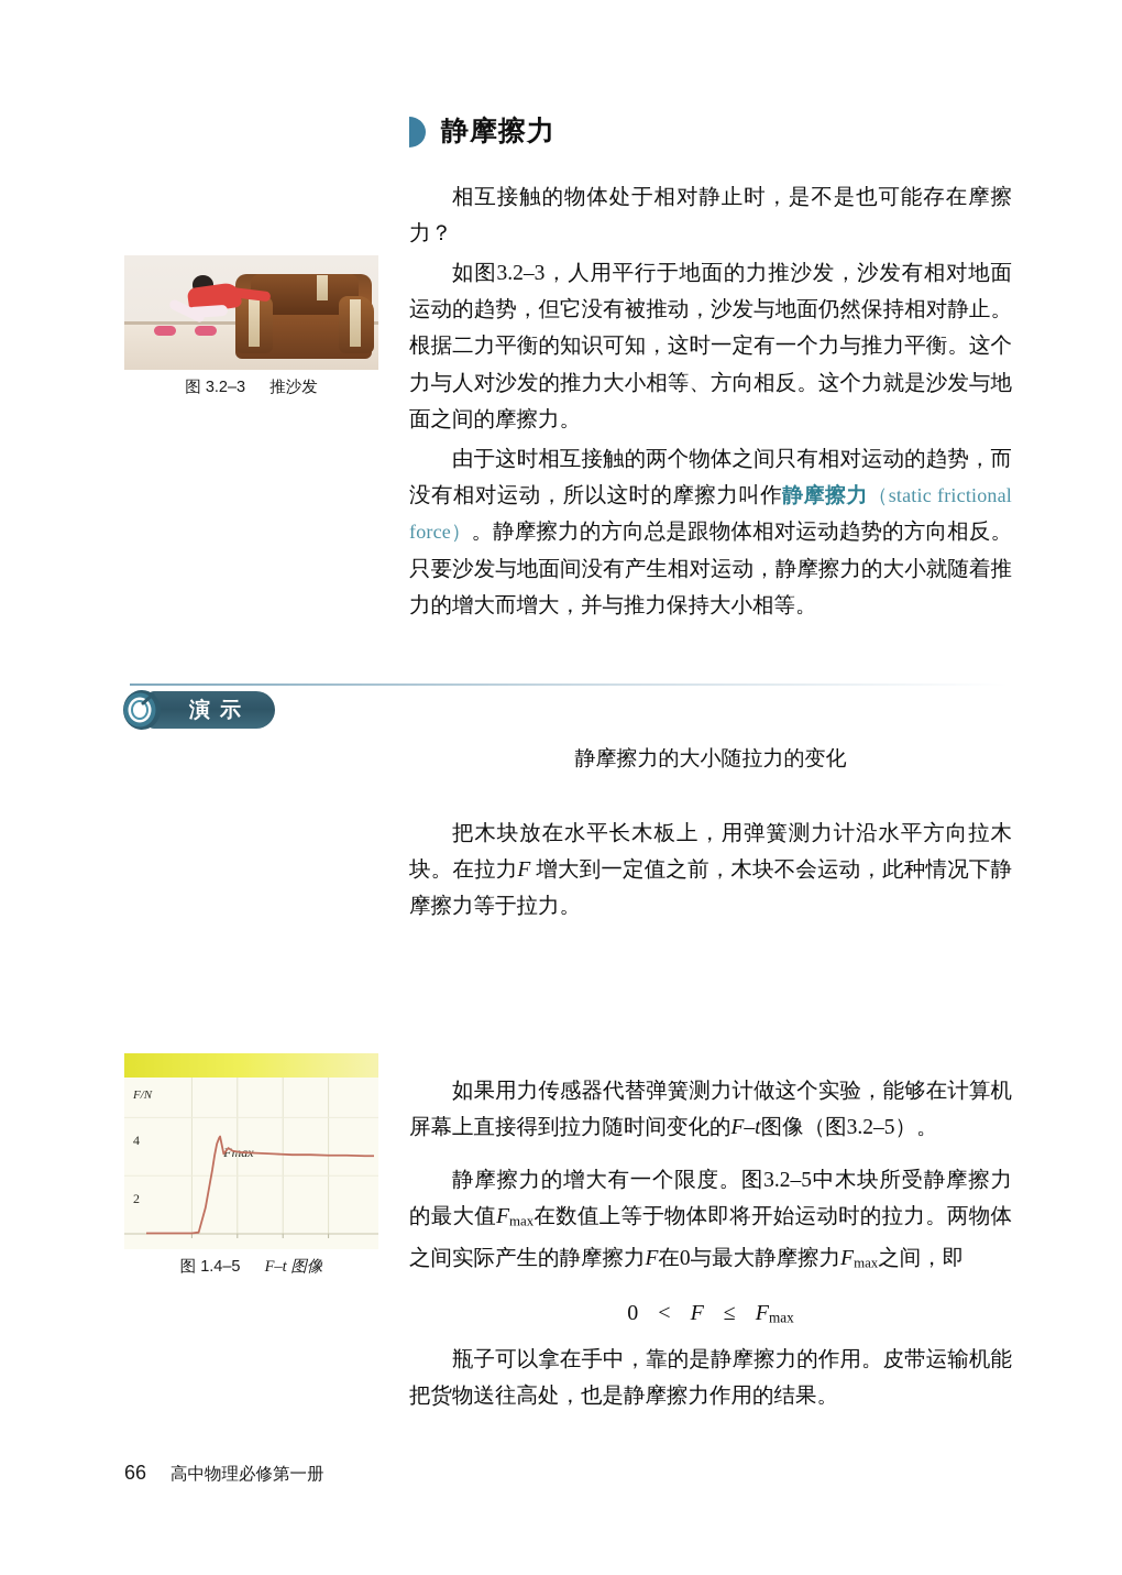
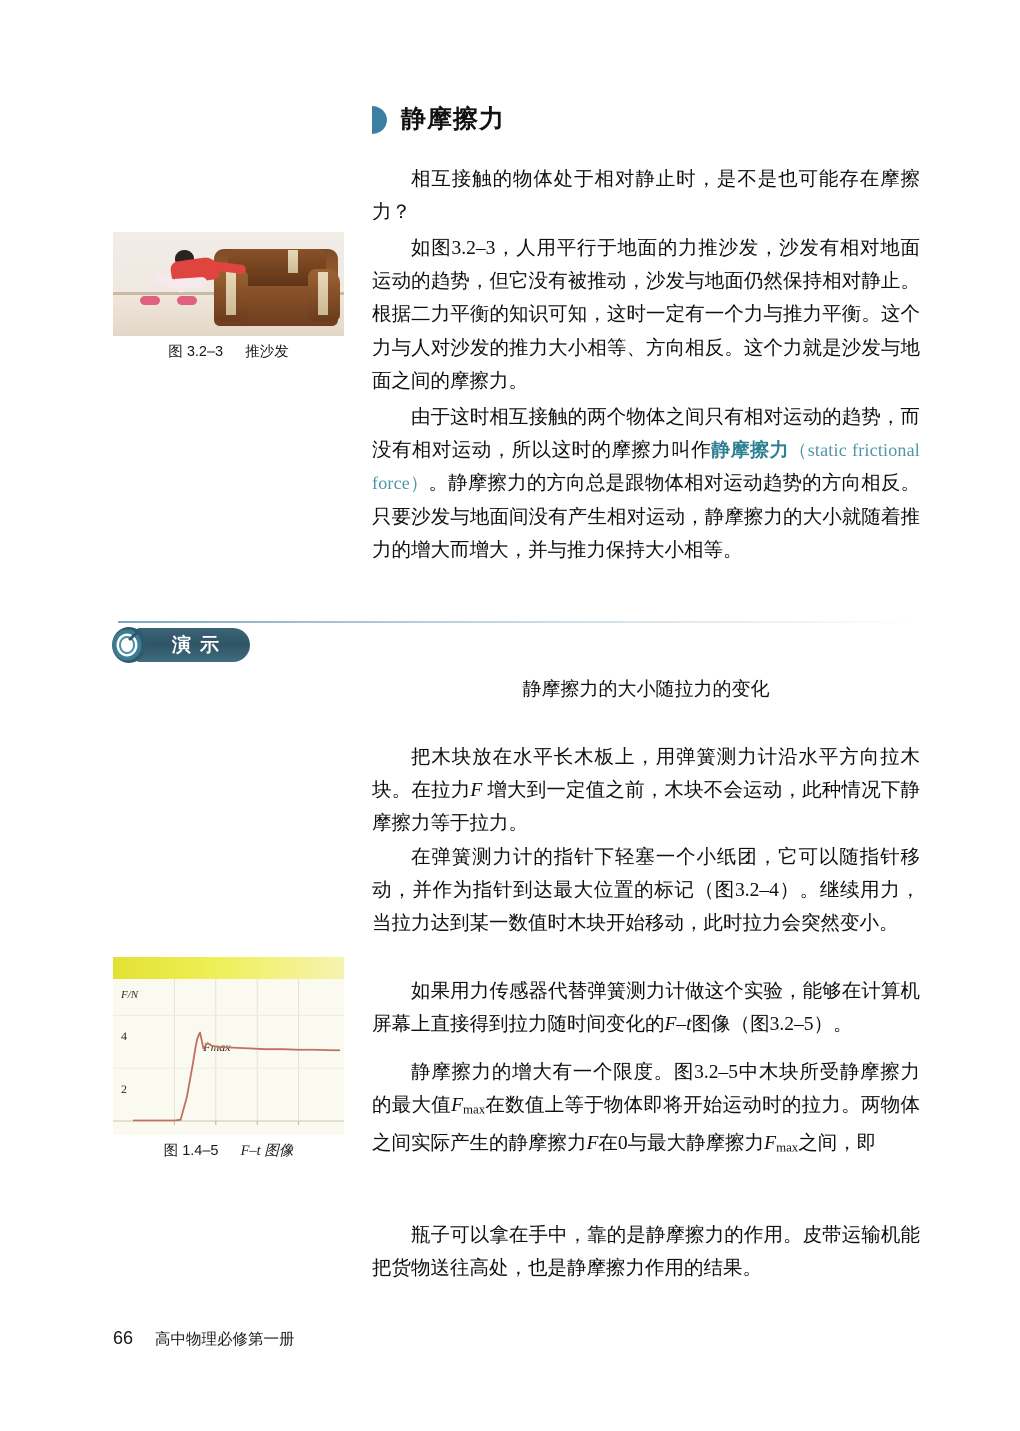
  静摩擦力
  图 3.2–3 推沙发
  相互接触的物体处于相对静止时，是不是也可能存在摩擦力？
  如图3.2–3，人用平行于地面的力推沙发，沙发有相对地面运动的趋势，但它没有被推动，沙发与地面仍然保持相对静止。根据二力平衡的知识可知，这时一定有一个力与推力平衡。这个力与人对沙发的推力大小相等、方向相反。这个力就是沙发与地面之间的摩擦力。
  由于这时相互接触的两个物体之间只有相对运动的趋势，而没有相对运动，所以这时的摩擦力叫作静摩擦力（static frictional force）。静摩擦力的方向总是跟物体相对运动趋势的方向相反。只要沙发与地面间没有产生相对运动，静摩擦力的大小就随着推力的增大而增大，并与推力保持大小相等。
  演示
  静摩擦力的大小随拉力的变化
  F/N
  4
  2
  图 1.4–5 F–t 图像
  把木块放在水平长木板上，用弹簧测力计沿水平方向拉木块。在拉力F 增大到一定值之前，木块不会运动，此种情况下静摩擦力等于拉力。
+ 在弹簧测力计的指针下轻塞一个小纸团，它可以随指针移动，并作为指针到达最大位置的标记（图3.2–4）。继续用力，当拉力达到某一数值时木块开始移动，此时拉力会突然变小。
  如果用力传感器代替弹簧测力计做这个实验，能够在计算机屏幕上直接得到拉力随时间变化的F–t图像（图3.2–5）。
  静摩擦力的增大有一个限度。图3.2–5中木块所受静摩擦力的最大值Fmax在数值上等于物体即将开始运动时的拉力。两物体之间实际产生的静摩擦力F在0与最大静摩擦力Fmax之间，即
- 0 < F ≤ Fmax
  瓶子可以拿在手中，靠的是静摩擦力的作用。皮带运输机能把货物送往高处，也是静摩擦力作用的结果。
  66
  高中物理必修第一册
